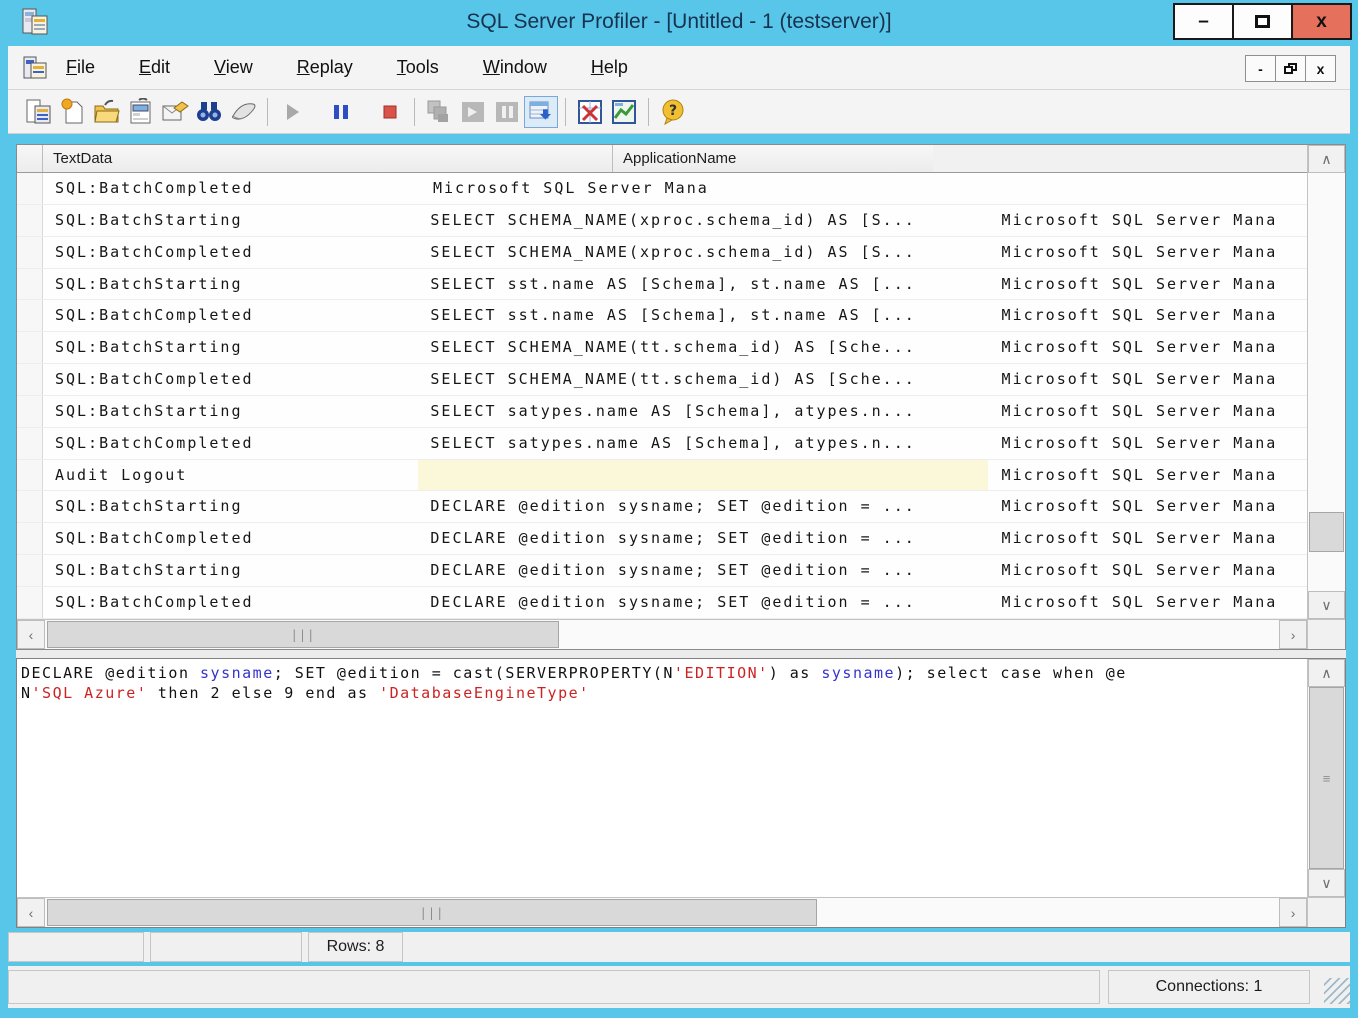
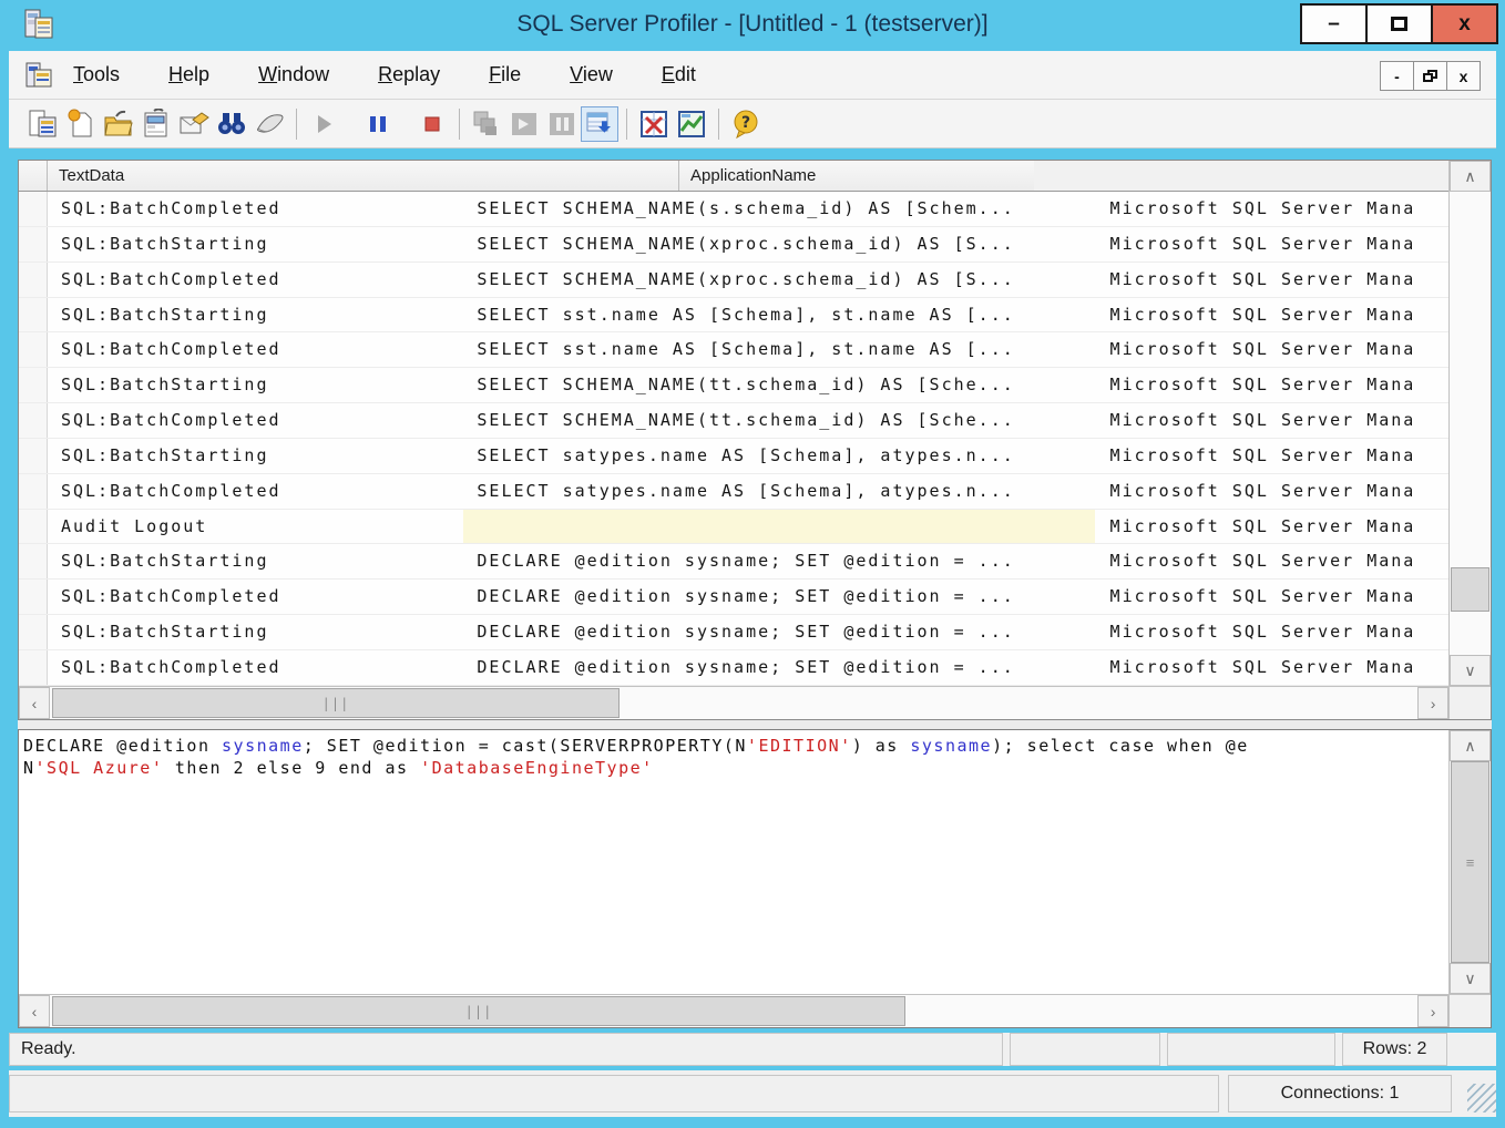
  SQL Server Profiler - [Untitled - 1 (testserver)]
  –
  x
- File
+ Tools
- Edit
+ Help
- View
+ Window
  Replay
- Tools
+ File
- Window
+ View
- Help
+ Edit
  -
  x
  ?
  TextData
  ApplicationName
  SQL:BatchCompleted
+ SELECT SCHEMA_NAME(s.schema_id) AS [Schem...
  Microsoft SQL Server Mana
  SQL:BatchStarting
  SELECT SCHEMA_NAME(xproc.schema_id) AS [S...
  Microsoft SQL Server Mana
  SQL:BatchCompleted
  SELECT SCHEMA_NAME(xproc.schema_id) AS [S...
  Microsoft SQL Server Mana
  SQL:BatchStarting
  SELECT sst.name AS [Schema], st.name AS [...
  Microsoft SQL Server Mana
  SQL:BatchCompleted
  SELECT sst.name AS [Schema], st.name AS [...
  Microsoft SQL Server Mana
  SQL:BatchStarting
  SELECT SCHEMA_NAME(tt.schema_id) AS [Sche...
  Microsoft SQL Server Mana
  SQL:BatchCompleted
  SELECT SCHEMA_NAME(tt.schema_id) AS [Sche...
  Microsoft SQL Server Mana
  SQL:BatchStarting
  SELECT satypes.name AS [Schema], atypes.n...
  Microsoft SQL Server Mana
  SQL:BatchCompleted
  SELECT satypes.name AS [Schema], atypes.n...
  Microsoft SQL Server Mana
  Audit Logout
  Microsoft SQL Server Mana
  SQL:BatchStarting
  DECLARE @edition sysname; SET @edition = ...
  Microsoft SQL Server Mana
  SQL:BatchCompleted
  DECLARE @edition sysname; SET @edition = ...
  Microsoft SQL Server Mana
  SQL:BatchStarting
  DECLARE @edition sysname; SET @edition = ...
  Microsoft SQL Server Mana
  SQL:BatchCompleted
  DECLARE @edition sysname; SET @edition = ...
  Microsoft SQL Server Mana
  ∧
  ∨
  ‹
  |||
  ›
  DECLARE @edition sysname; SET @edition = cast(SERVERPROPERTY(N'EDITION') as sysname); select case when @e
  N'SQL Azure' then 2 else 9 end as 'DatabaseEngineType'
  ∧
  ≡
  ∨
  ‹
  |||
  ›
+ Ready.
- Rows: 8
+ Rows: 2
  Connections: 1
